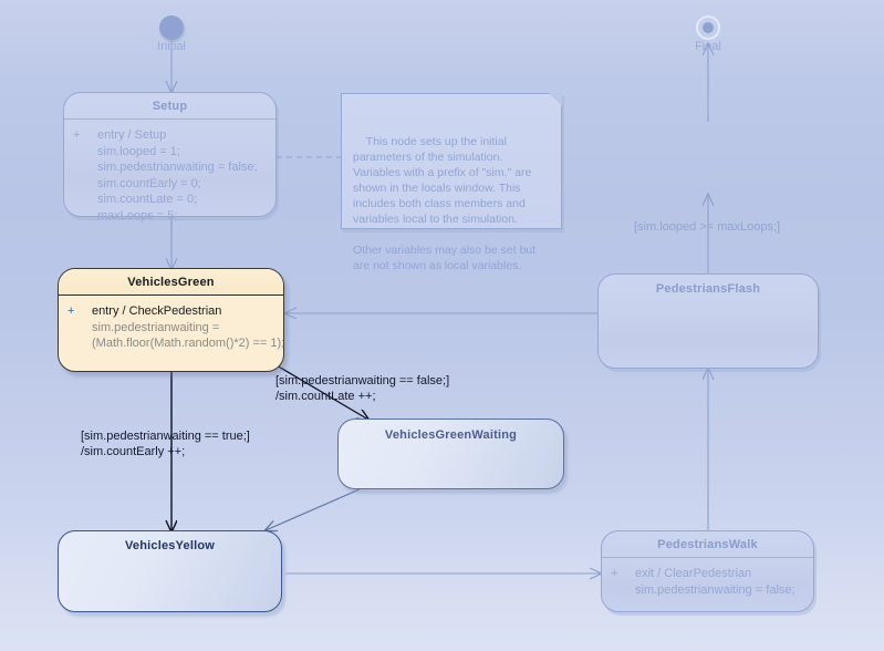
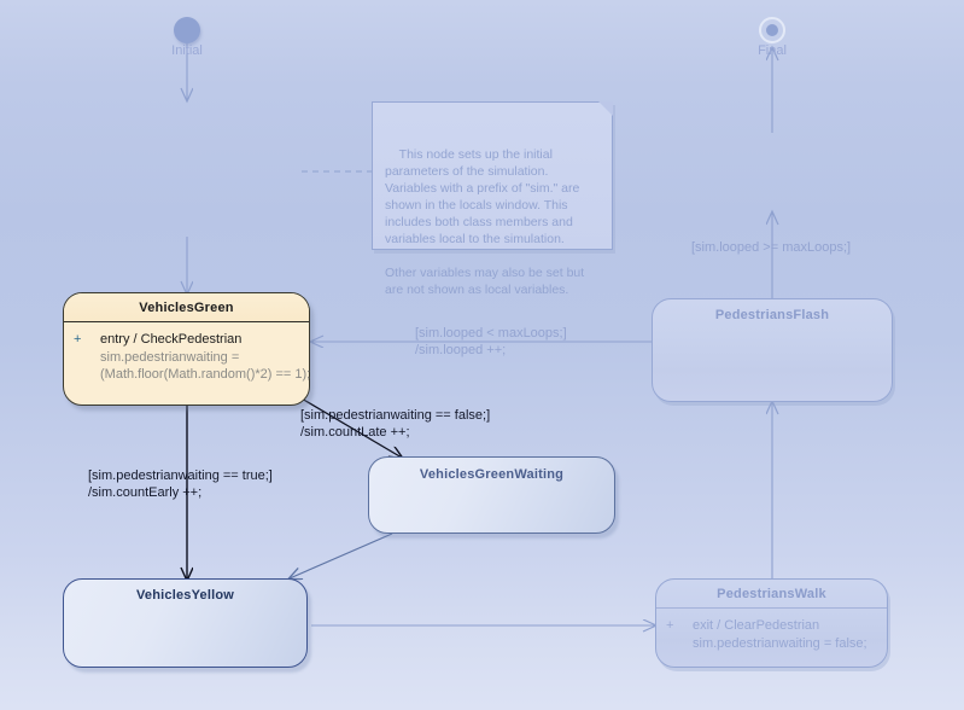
  Initial
  Final
  This node sets up the initial parameters of the simulation. Variables with a prefix of "sim." are shown in the locals window. This includes both class members and variables local to the simulation.
  Other variables may also be set but are not shown as local variables.
- Setup
- + entry / Setup sim.looped = 1; sim.pedestrianwaiting = false; sim.countEarly = 0; sim.countLate = 0; maxLoops = 5;
  VehiclesGreen
  + entry / CheckPedestrian sim.pedestrianwaiting = (Math.floor(Math.random()*2) == 1);
  VehiclesGreenWaiting
  VehiclesYellow
  PedestriansFlash
  PedestriansWalk
  + exit / ClearPedestrian sim.pedestrianwaiting = false;
  [sim.pedestrianwaiting == false;]
  /sim.countLate ++;
  [sim.pedestrianwaiting == true;]
  /sim.countEarly ++;
+ [sim.looped < maxLoops;]
+ /sim.looped ++;
  [sim.looped >= maxLoops;]
